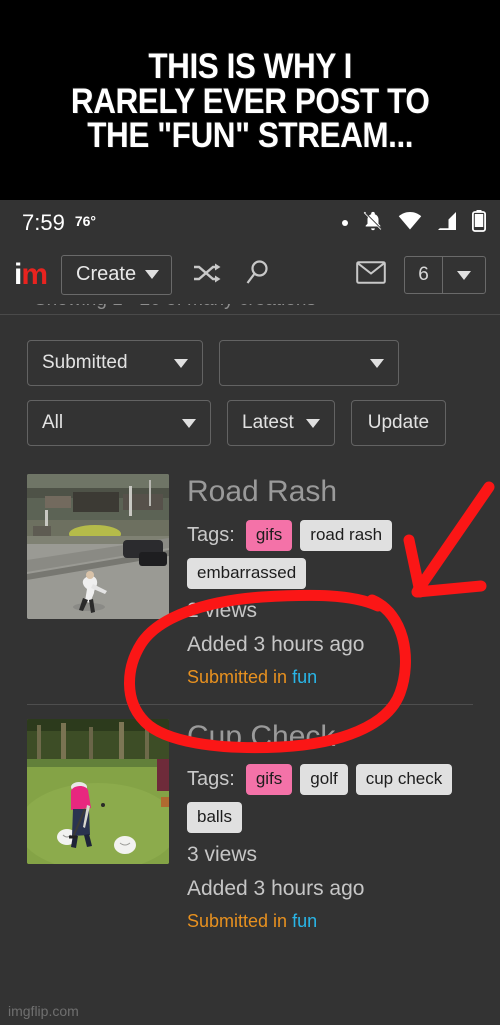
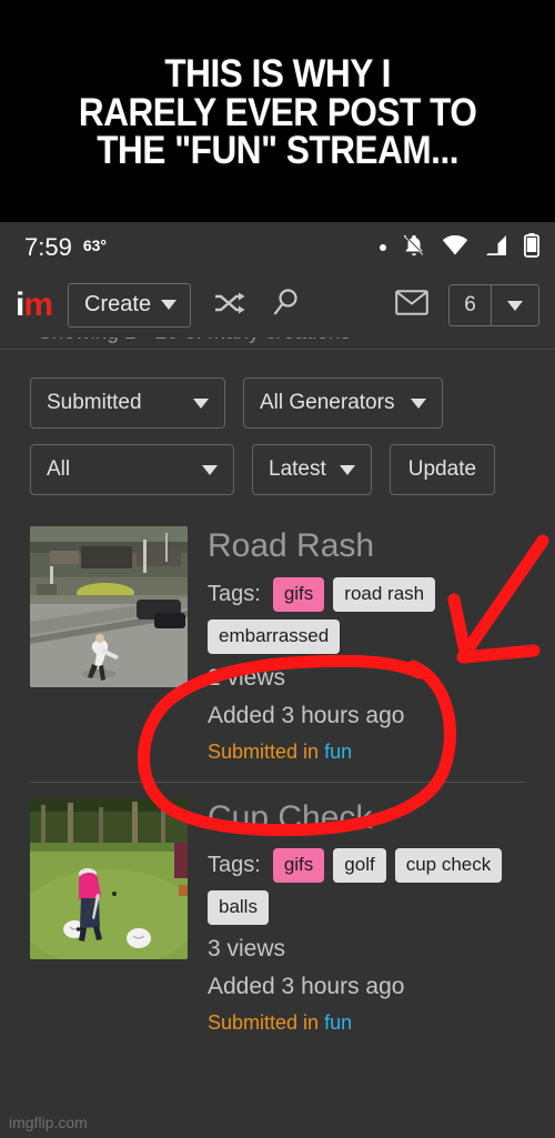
  THIS IS WHY I
  RARELY EVER POST TO
  THE "FUN" STREAM...
  7:59
- 76°
+ 63°
  i
  m
  Create
  6
  Submitted
+ All Generators
  All
  Latest
  Update
  Road Rash
  Tags:
  gifs
  road rash
  embarrassed
  Added 3 hours ago
  Submitted in fun
  Cup Chec
  Tags:
  gifs
  golf
  cup check
  balls
  3 views
  Added 3 hours ago
  Submitted in fun
  imgflip.com
